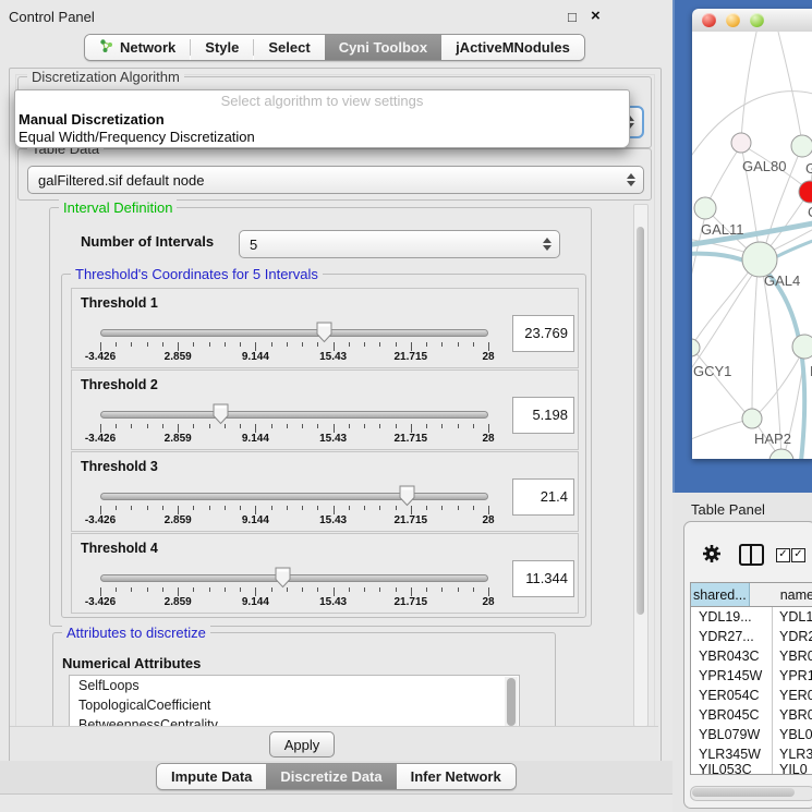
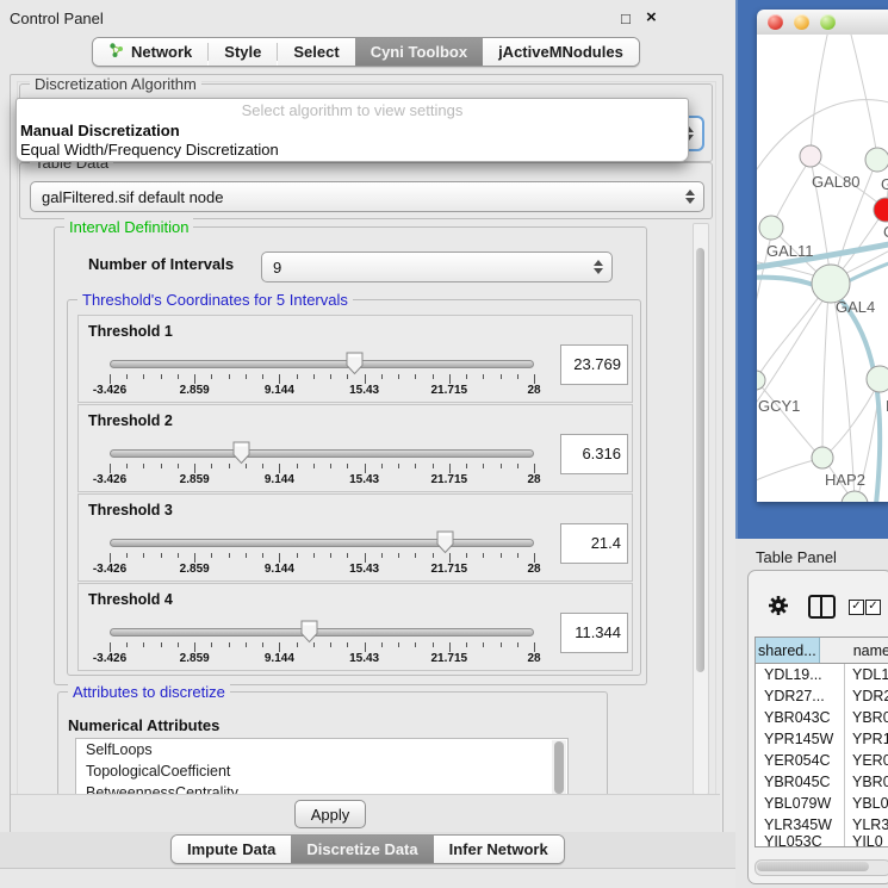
  Control Panel
  □
  ×
  Network
  Style
  Select
  Cyni Toolbox
  jActiveMNodules
  Discretization Algorithm
  Table Data
  galFiltered.sif default node
  Interval Definition
  Number of Intervals
- 5
+ 9
  Threshold's Coordinates for 5 Intervals
  Threshold 1
  -3.426
  2.859
  9.144
  15.43
  21.715
  28
  23.769
  Threshold 2
  -3.426
  2.859
  9.144
  15.43
  21.715
  28
- 5.198
+ 6.316
  Threshold 3
  -3.426
  2.859
  9.144
  15.43
  21.715
  28
  21.4
  Threshold 4
  -3.426
  2.859
  9.144
  15.43
  21.715
  28
  11.344
  Attributes to discretize
  Numerical Attributes
  SelfLoops
  TopologicalCoefficient
  BetweennessCentrality
  Apply
  Impute Data
  Discretize Data
  Infer Network
  Select algorithm to view settings
  Manual Discretization
  Equal Width/Frequency Discretization
  GAL80
  GAL11
  GAL4
  GCY1
  HAP2
  Table Panel
  ✓
  ✓
  shared...
  name
  YDL19...
  YDL1
  YDR27...
  YDR
  YBR043C
  YBR0
  YPR145W
  YPR1
  YER054C
  YER0
  YBR045C
  YBR0
  YBL079W
  YBL0
  YLR345W
  YLR3
  YIL053C
  YIL0
